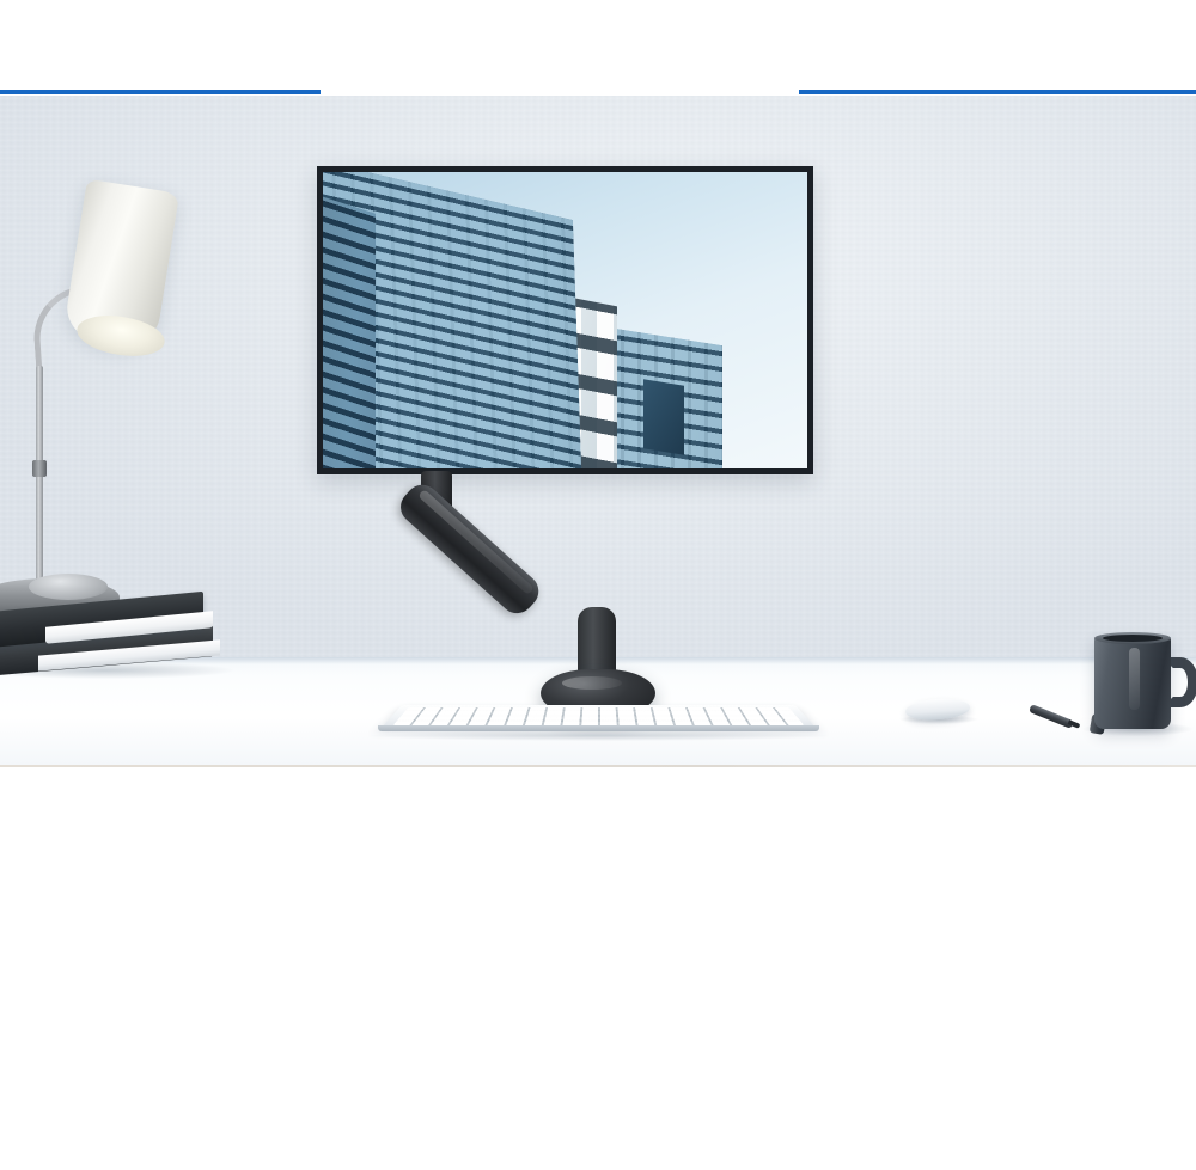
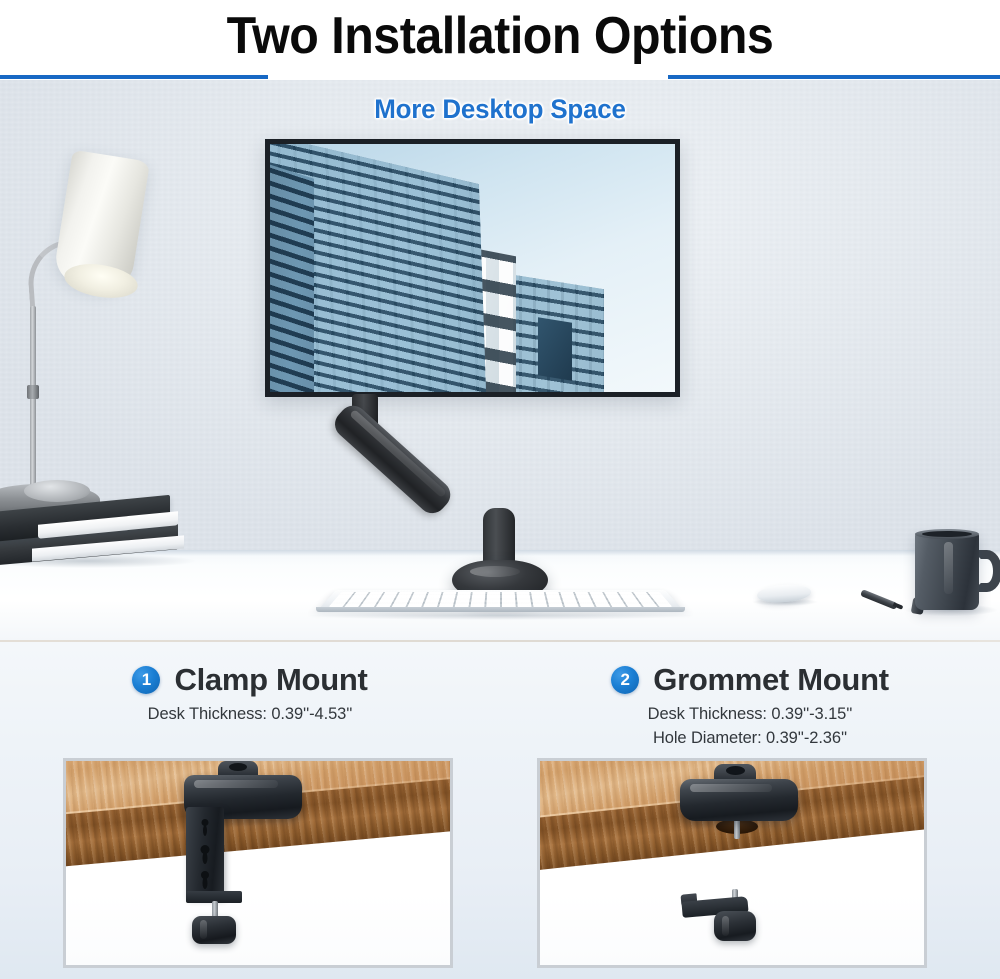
+ Two Installation Options
+ More Desktop Space
+ 1
+ Clamp Mount
+ Desk Thickness: 0.39''-4.53''
+ 2
+ Grommet Mount
+ Desk Thickness: 0.39''-3.15''
+ Hole Diameter: 0.39''-2.36''
